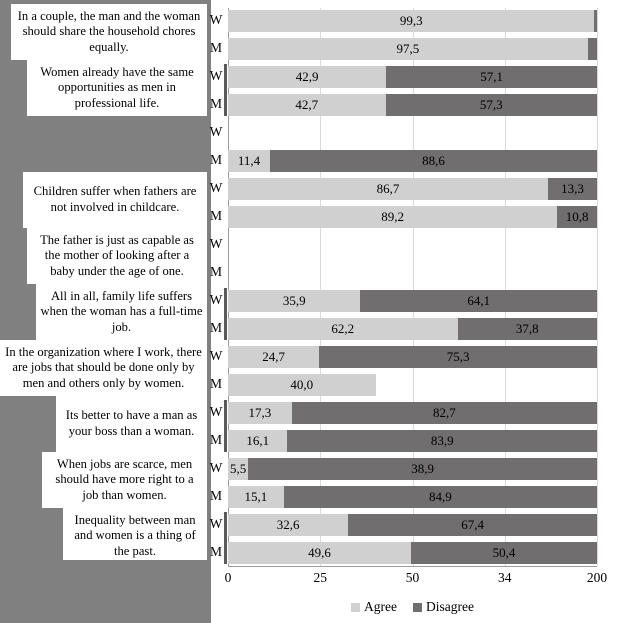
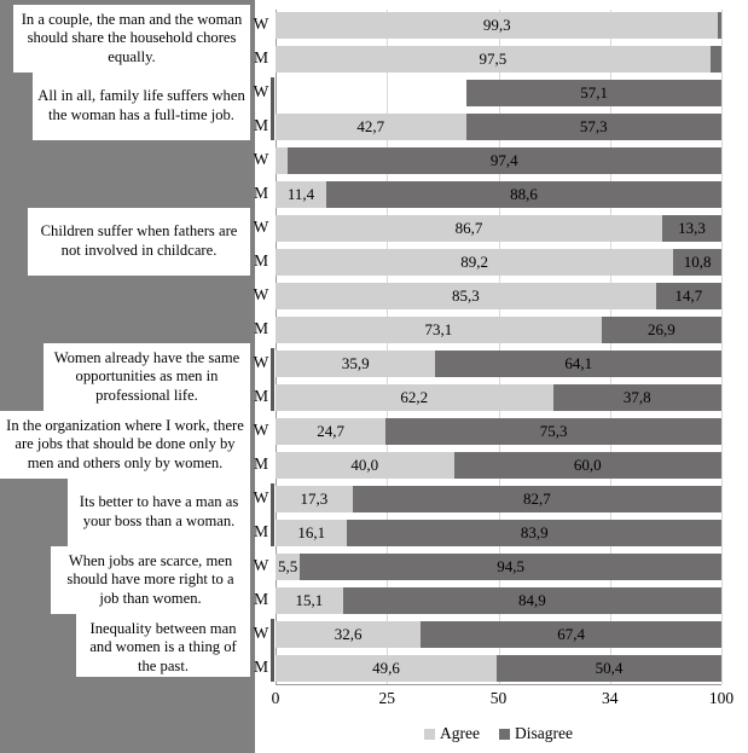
  In a couple, the man and the woman should share the household chores equally.
- Women already have the same opportunities as men in professional life.
+ All in all, family life suffers when the woman has a full-time job.
  Children suffer when fathers are not involved in childcare.
- The father is just as capable as the mother of looking after a baby under the age of one.
- All in all, family life suffers when the woman has a full-time job.
+ Women already have the same opportunities as men in professional life.
  In the organization where I work, there are jobs that should be done only by men and others only by women.
  Its better to have a man as your boss than a woman.
  When jobs are scarce, men should have more right to a job than women.
  Inequality between man and women is a thing of the past.
  W
  M
  W
  M
  W
  M
  W
  M
  W
  M
  W
  M
  W
  M
  W
  M
  W
  M
  W
  M
  99,3
  97,5
- 42,9
  57,1
  42,7
  57,3
+ 97,4
  11,4
  88,6
  86,7
  13,3
  89,2
  10,8
+ 85,3
+ 14,7
+ 73,1
+ 26,9
  35,9
  64,1
  62,2
  37,8
  24,7
  75,3
  40,0
+ 60,0
  17,3
  82,7
  16,1
  83,9
  5,5
- 38,9
+ 94,5
  15,1
  84,9
  32,6
  67,4
  49,6
  50,4
  0
  25
  50
  34
- 200
+ 100
  Agree
  Disagree
